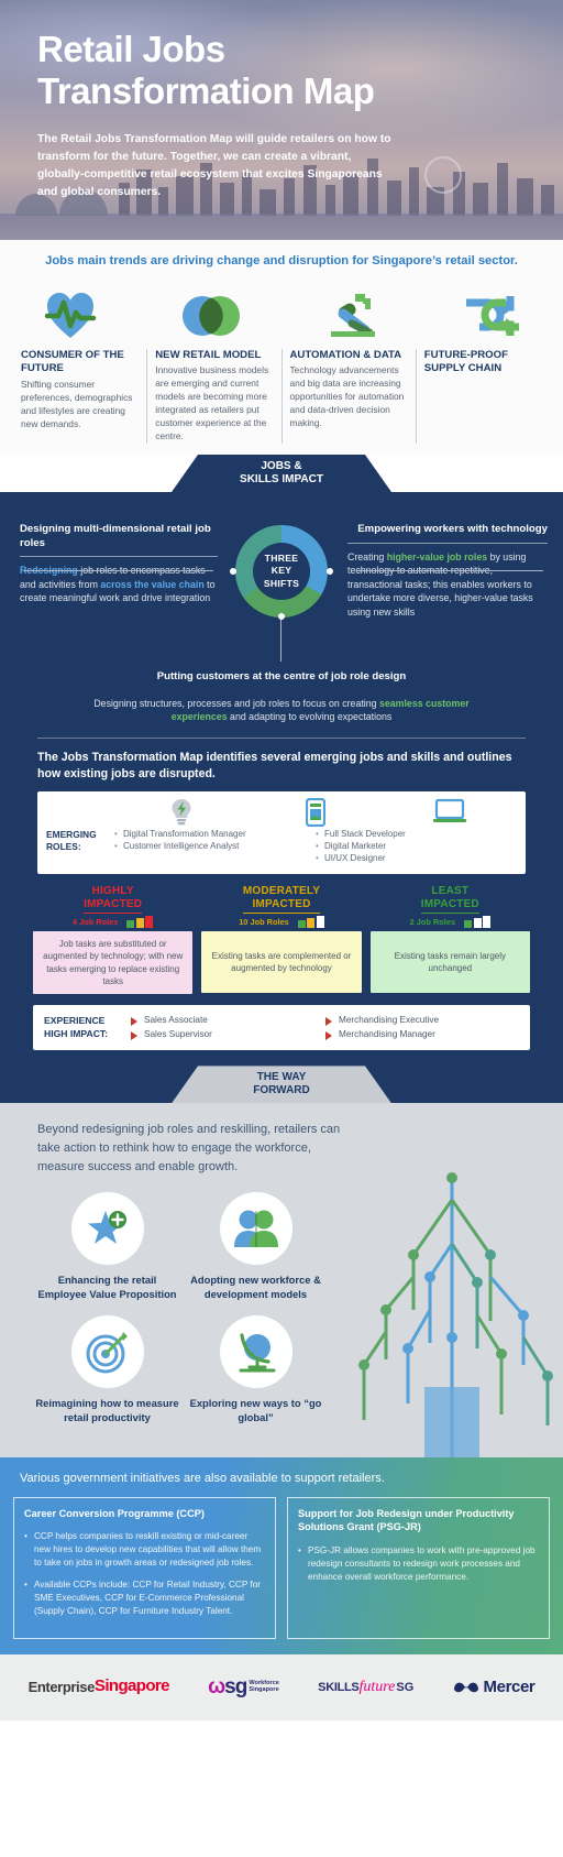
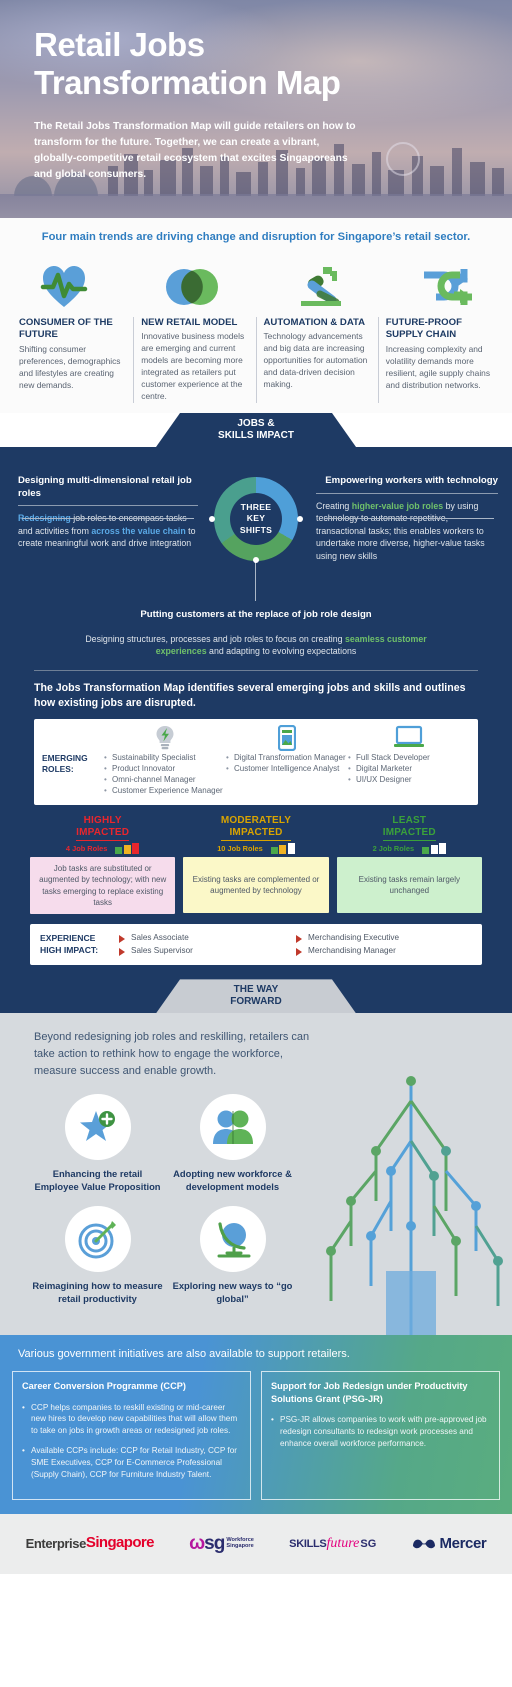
  Retail Jobs
  Transformation Map
  The Retail Jobs Transformation Map will guide retailers on how to transform for the future. Together, we can create a vibrant, globally-competitive retail ecosystem that excites Singaporeans and global consumers.
- Jobs main trends are driving change and disruption for Singapore’s retail sector.
+ Four main trends are driving change and disruption for Singapore’s retail sector.
  CONSUMER OF THE FUTURE
  Shifting consumer preferences, demographics and lifestyles are creating new demands.
  NEW RETAIL MODEL
  Innovative business models are emerging and current models are becoming more integrated as retailers put customer experience at the centre.
  AUTOMATION & DATA
  Technology advancements and big data are increasing opportunities for automation and data-driven decision making.
  FUTURE-PROOF SUPPLY CHAIN
+ Increasing complexity and volatility demands more resilient, agile supply chains and distribution networks.
  JOBS &
  SKILLS IMPACT
  THREE
  KEY
  SHIFTS
  Designing multi-dimensional retail job roles
  Empowering workers with technology
  Creating higher-value job roles by using te transactional tasks; this enables workers to undertake more diverse, higher-value tasks using new skills
- Putting customers at the centre of job role design
+ Putting customers at the replace of job role design
  Designing structures, processes and job roles to focus on creating seamless customer experiences and adapting to evolving expectations
  The Jobs Transformation Map identifies several emerging jobs and skills and outlines how existing jobs are disrupted.
  EMERGING ROLES:
+ Sustainability Specialist
+ Product Innovator
+ Omni-channel Manager
+ Customer Experience Manager
  Digital Transformation Manager
  Customer Intelligence Analyst
  Full Stack Developer
  Digital Marketer
  UI/UX Designer
  HIGHLY
  IMPACTED
  4 Job Roles
  Job tasks are substituted or augmented by technology; with new tasks emerging to replace existing tasks
  MODERATELY
  IMPACTED
  10 Job Roles
  Existing tasks are complemented or augmented by technology
  LEAST
  IMPACTED
  2 Job Roles
  Existing tasks remain largely unchanged
  EXPERIENCE
  HIGH IMPACT:
  Sales Associate
  Sales Supervisor
  Merchandising Executive
  Merchandising Manager
  THE WAY
  FORWARD
  Beyond redesigning job roles and reskilling, retailers can take action to rethink how to engage the workforce, measure success and enable growth.
  Enhancing the retail Employee Value Proposition
  Adopting new workforce & development models
  Reimagining how to measure retail productivity
  Exploring new ways to “go global”
  Various government initiatives are also available to support retailers.
  Career Conversion Programme (CCP)
  CCP helps companies to reskill existing or mid-career new hires to develop new capabilities that will allow them to take on jobs in growth areas or redesigned job roles.
  Available CCPs include: CCP for Retail Industry, CCP for SME Executives, CCP for E-Commerce Professional (Supply Chain), CCP for Furniture Industry Talent.
  Support for Job Redesign under Productivity Solutions Grant (PSG-JR)
  PSG-JR allows companies to work with pre-approved job redesign consultants to redesign work processes and enhance overall workforce performance.
  Enterprise
  Singapore
  ω
  sg
  SKILLS
  future
  SG
  Mercer
